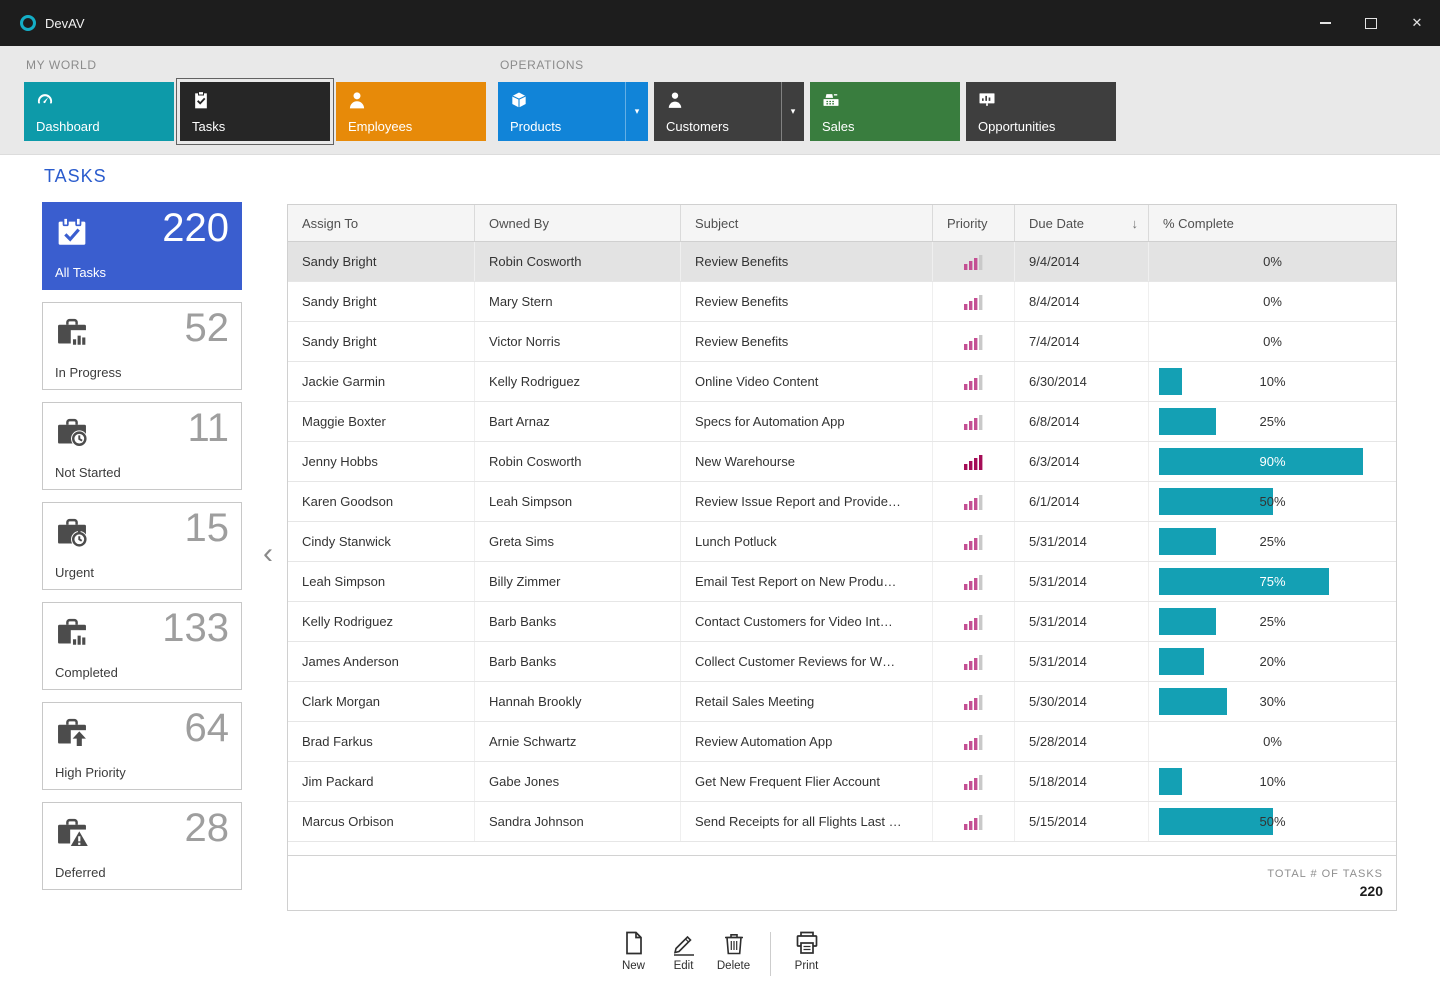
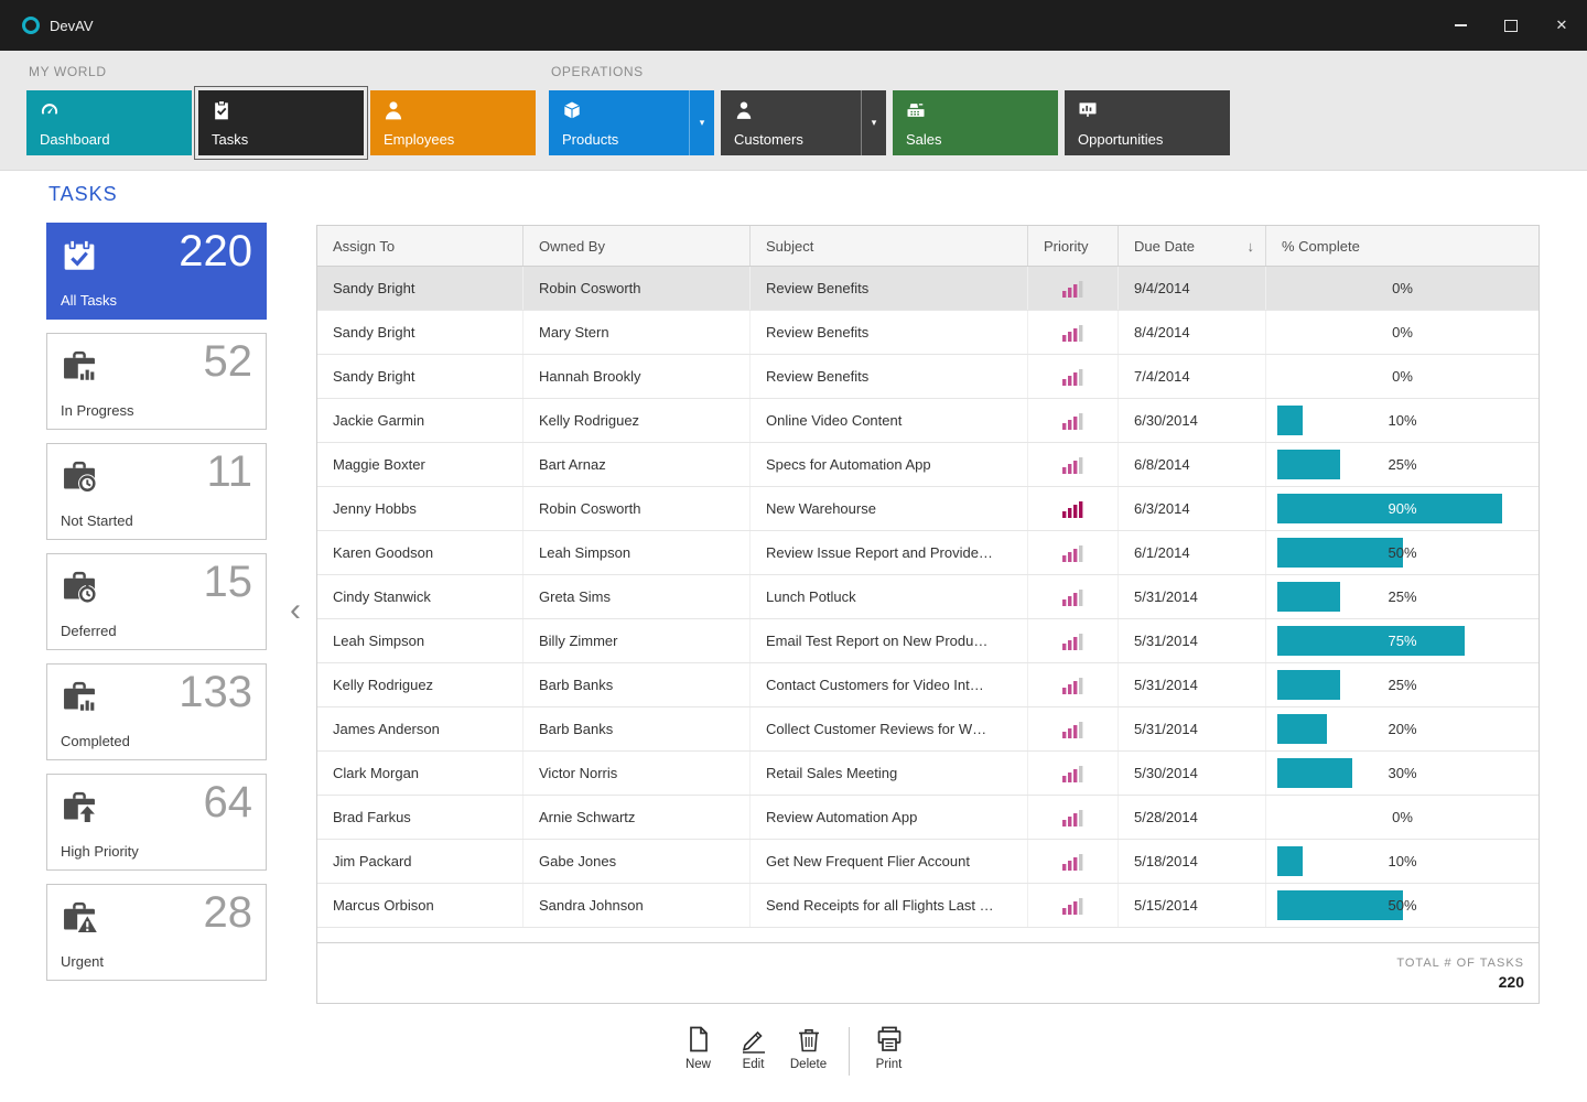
  DevAV
  MY WORLD
  Dashboard
  Tasks
  Employees
  OPERATIONS
  Products
  ▾
  Customers
  ▾
  Sales
  Opportunities
  TASKS
  220
  All Tasks
  52
  In Progress
  11
  Not Started
  15
- Urgent
+ Deferred
  133
  Completed
  64
  High Priority
  28
- Deferred
+ Urgent
  ‹
  Assign To
  Owned By
  Subject
  Priority
  Due Date
  ↓
  % Complete
  Sandy Bright
  Robin Cosworth
  Review Benefits
  9/4/2014
  0%
  Sandy Bright
  Mary Stern
  Review Benefits
  8/4/2014
  0%
  Sandy Bright
- Victor Norris
+ Hannah Brookly
  Review Benefits
  7/4/2014
  0%
  Jackie Garmin
  Kelly Rodriguez
  Online Video Content
  6/30/2014
  10%
  Maggie Boxter
  Bart Arnaz
  Specs for Automation App
  6/8/2014
  25%
  Jenny Hobbs
  Robin Cosworth
  New Warehourse
  6/3/2014
  90%
  Karen Goodson
  Leah Simpson
  Review Issue Report and Provide…
  6/1/2014
  50%
  Cindy Stanwick
  Greta Sims
  Lunch Potluck
  5/31/2014
  25%
  Leah Simpson
  Billy Zimmer
  Email Test Report on New Produ…
  5/31/2014
  75%
  Kelly Rodriguez
  Barb Banks
  Contact Customers for Video Int…
  5/31/2014
  25%
  James Anderson
  Barb Banks
  Collect Customer Reviews for W…
  5/31/2014
  20%
  Clark Morgan
- Hannah Brookly
+ Victor Norris
  Retail Sales Meeting
  5/30/2014
  30%
  Brad Farkus
  Arnie Schwartz
  Review Automation App
  5/28/2014
  0%
  Jim Packard
  Gabe Jones
  Get New Frequent Flier Account
  5/18/2014
  10%
  Marcus Orbison
  Sandra Johnson
  Send Receipts for all Flights Last …
  5/15/2014
  50%
  TOTAL # OF TASKS
  220
  New
  Edit
  Delete
  Print
